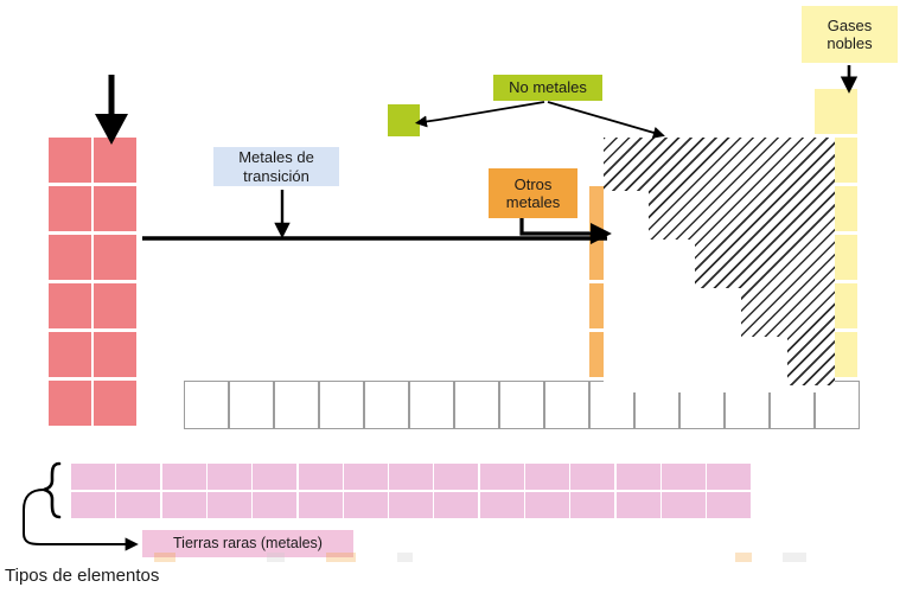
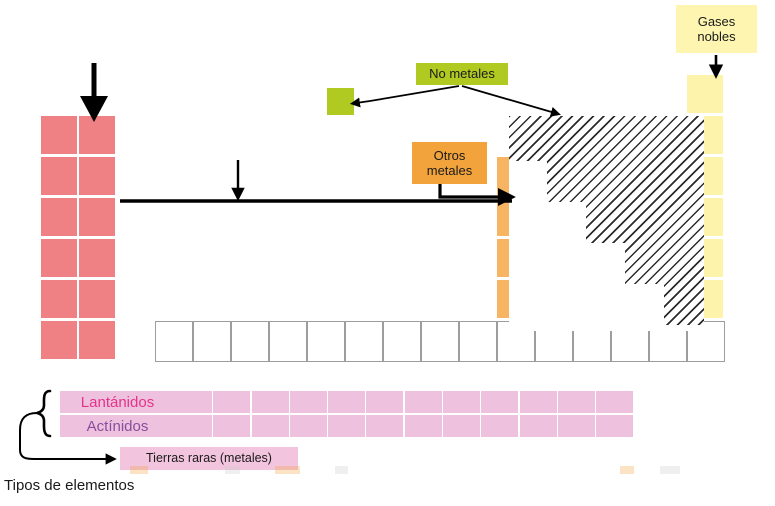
- Metales de
- transición
  No metales
  Otros
  metales
  Gases
  nobles
+ Lantánidos
+ Actínidos
  Tierras raras (metales)
  Tipos de elementos
